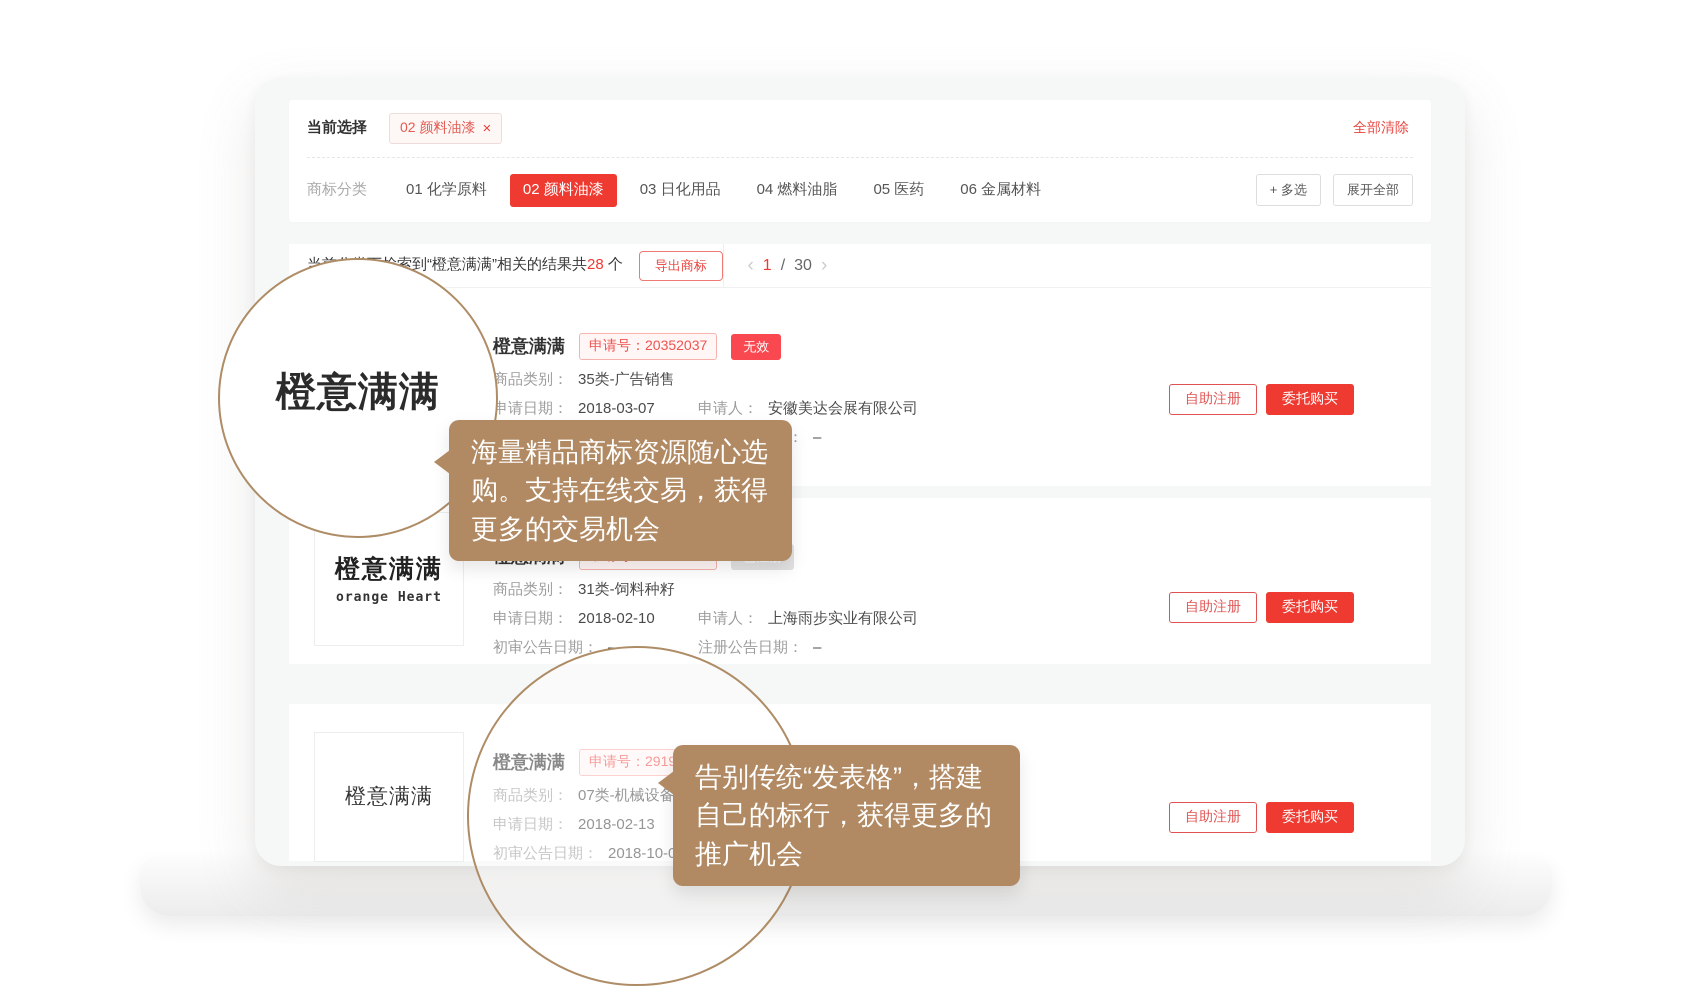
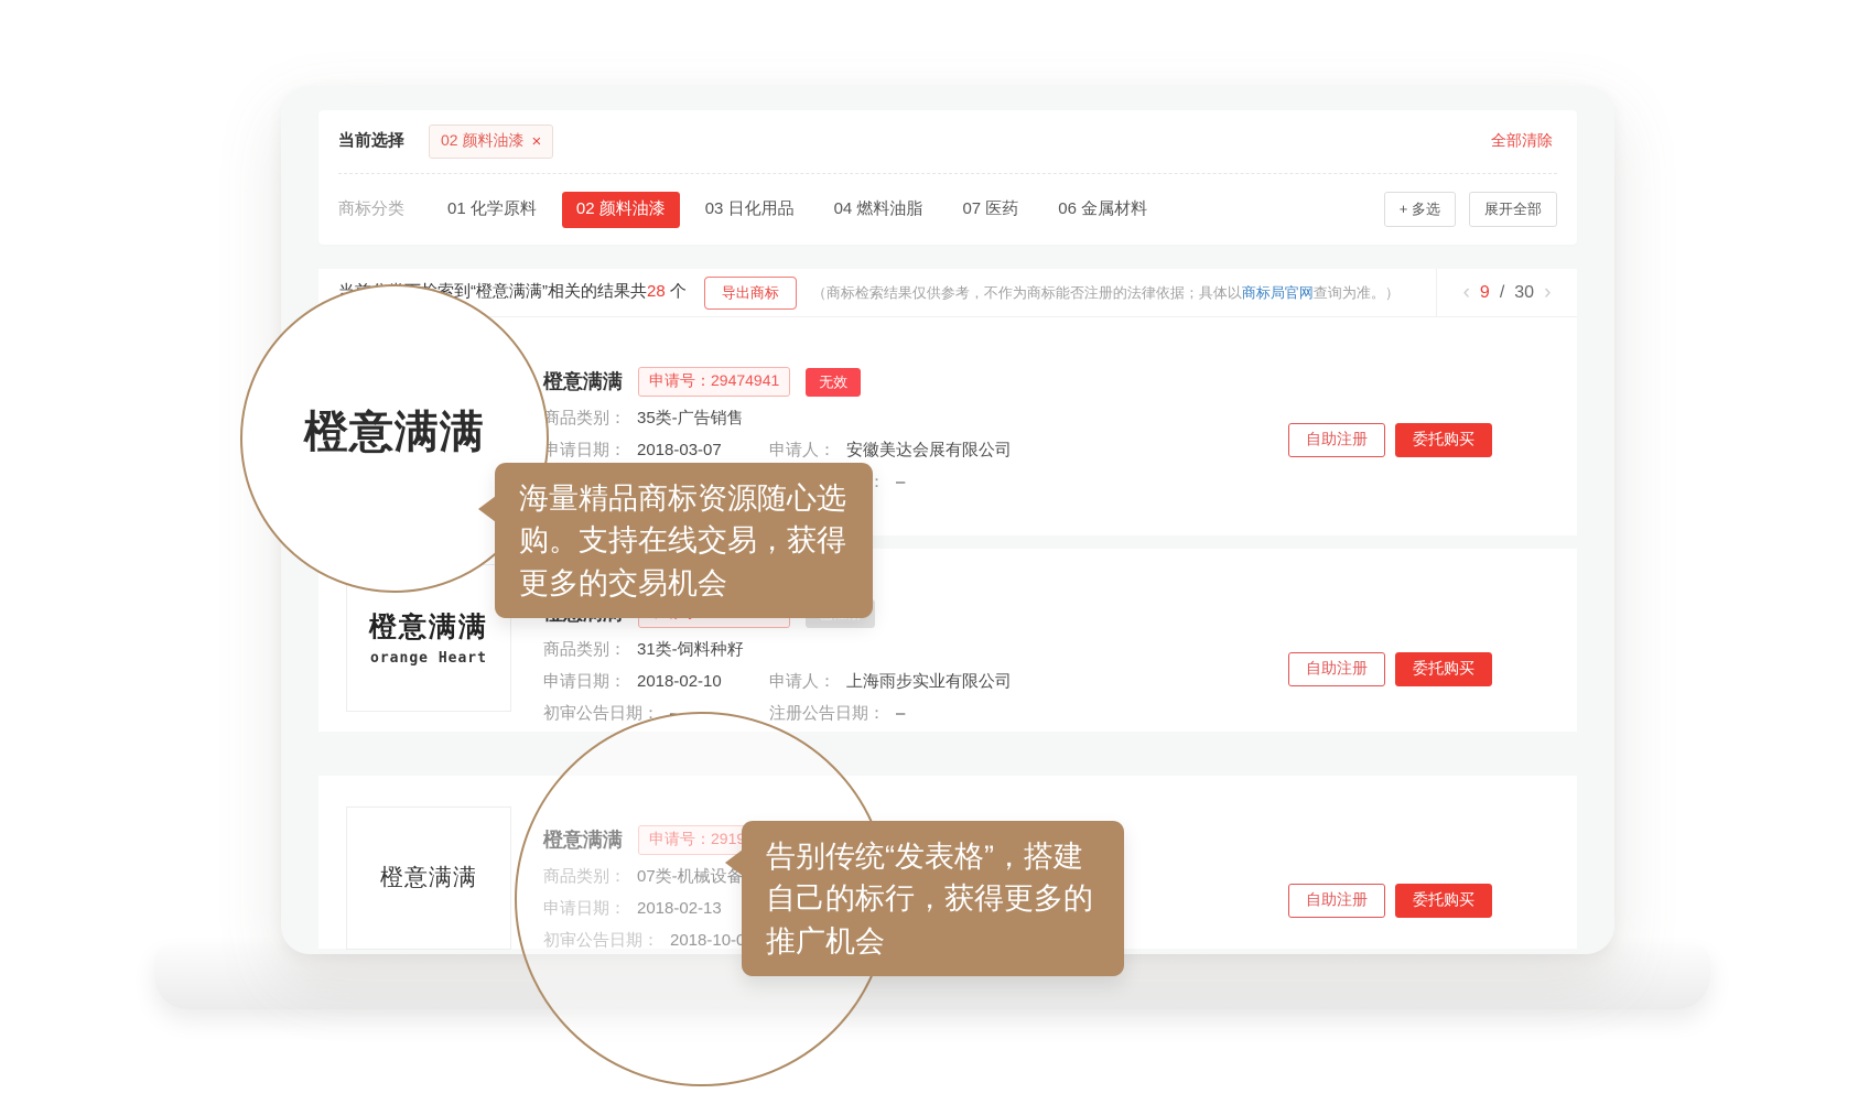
  当前选择
  02 颜料油漆
  ×
  全部清除
  商标分类
  01 化学原料
  02 颜料油漆
  03 日化用品
  04 燃料油脂
- 05 医药
+ 07 医药
  06 金属材料
  + 多选
  展开全部
  索到“橙意满满”相关的结果共28 个
  导出商标
+ （商标检索结果仅供参考，不作为商标能否注册的法律依据；具体以商标局官网查询为准。）
  ‹
- 1
+ 9
  /
  30
  ›
  橙意满满
- 申请号：20352037
+ 申请号：29474941
  无效
  商品类别：
  35类-广告销售
  申请日期：
  2018-03-07
  申请人：
  安徽美达会展有限公司
  –
  自助注册
  委托购买
  橙意满满
  orange Heart
  商品类别：
  31类-饲料种籽
  申请日期：
  2018-02-10
  申请人：
  上海雨步实业有限公司
  初审公告日期：
  –
  注册公告日期：
  –
  自助注册
  委托购买
  橙意满满
  橙意满满
  商品类别：
  07类-机械设备
  申请日期：
  2018-02-13
  初审公告日期：
  2018-10-
  自助注册
  委托购买
  橙意满满
  海量精品商标资源随心选购。支持在线交易，获得更多的交易机会
  告别传统“发表格”，搭建自己的标行，获得更多的推广机会
